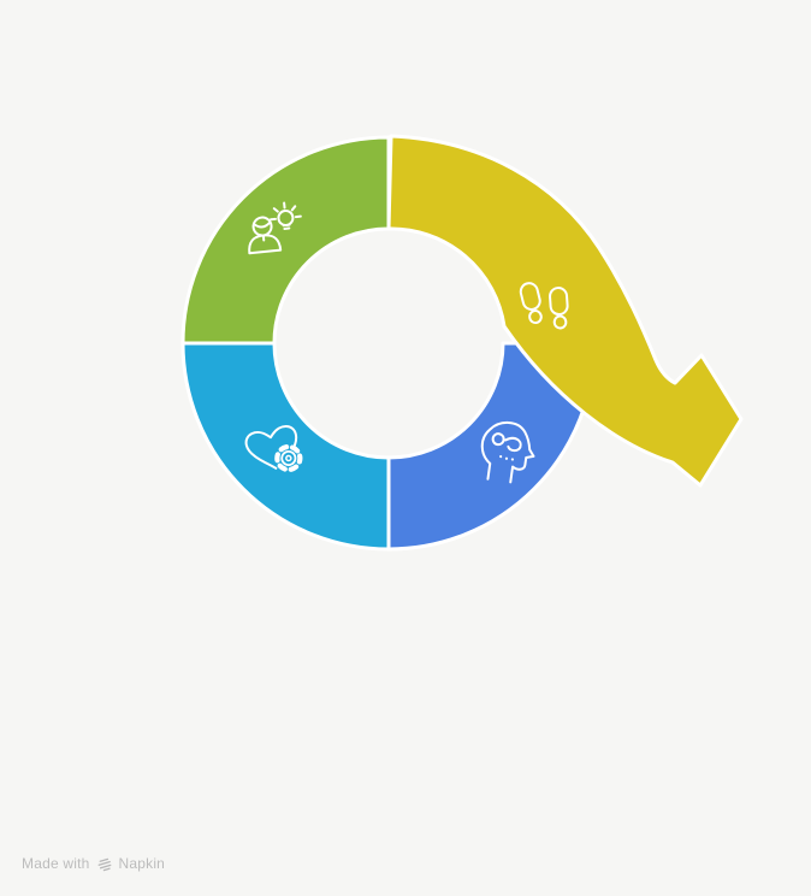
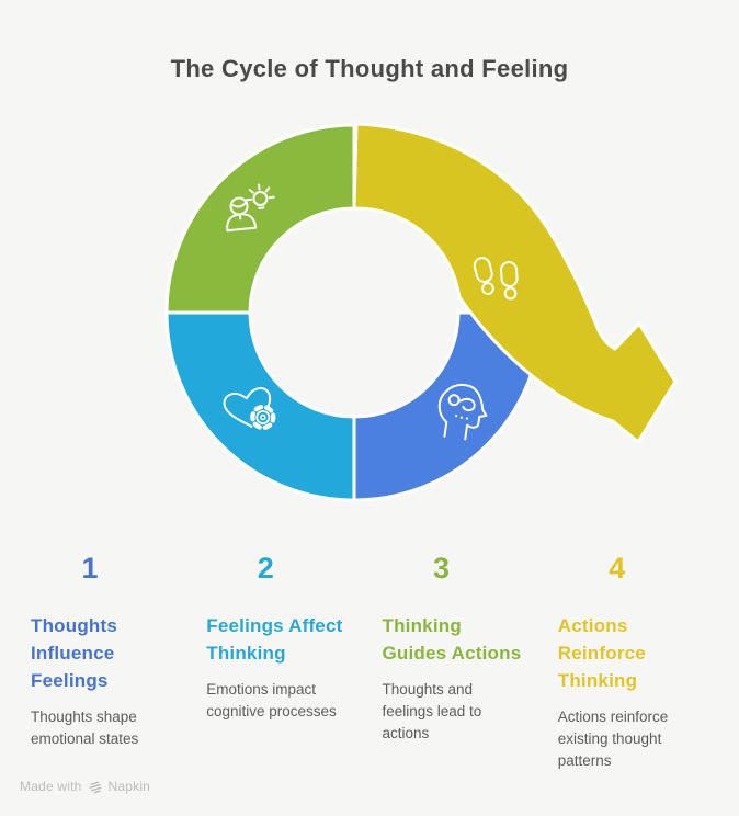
+ The Cycle of Thought and Feeling
+ 1
+ Thoughts Influence Feelings
+ Thoughts shape emotional states
+ 2
+ Feelings Affect Thinking
+ Emotions impact cognitive processes
+ 3
+ Thinking Guides Actions
+ Thoughts and feelings lead to actions
+ 4
+ Actions Reinforce Thinking
+ Actions reinforce existing thought patterns
  Made with
  Napkin
